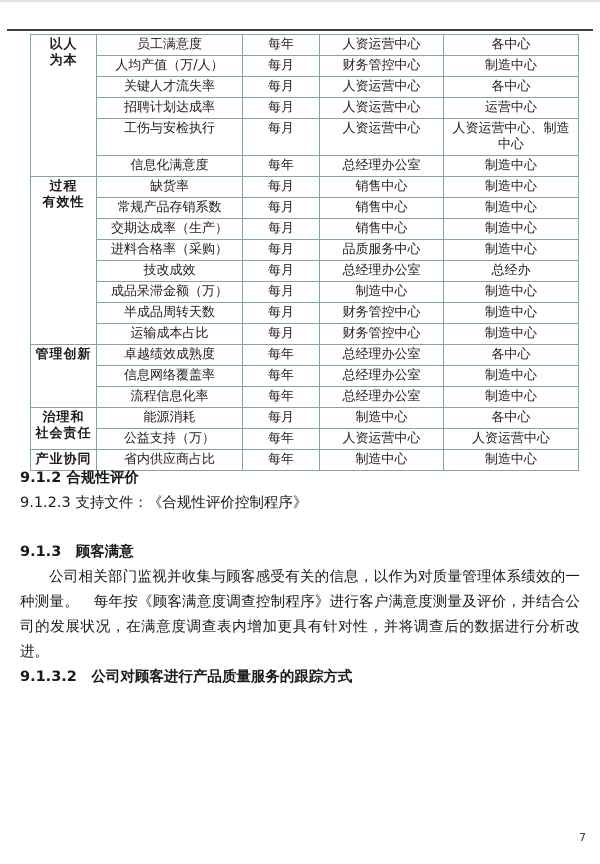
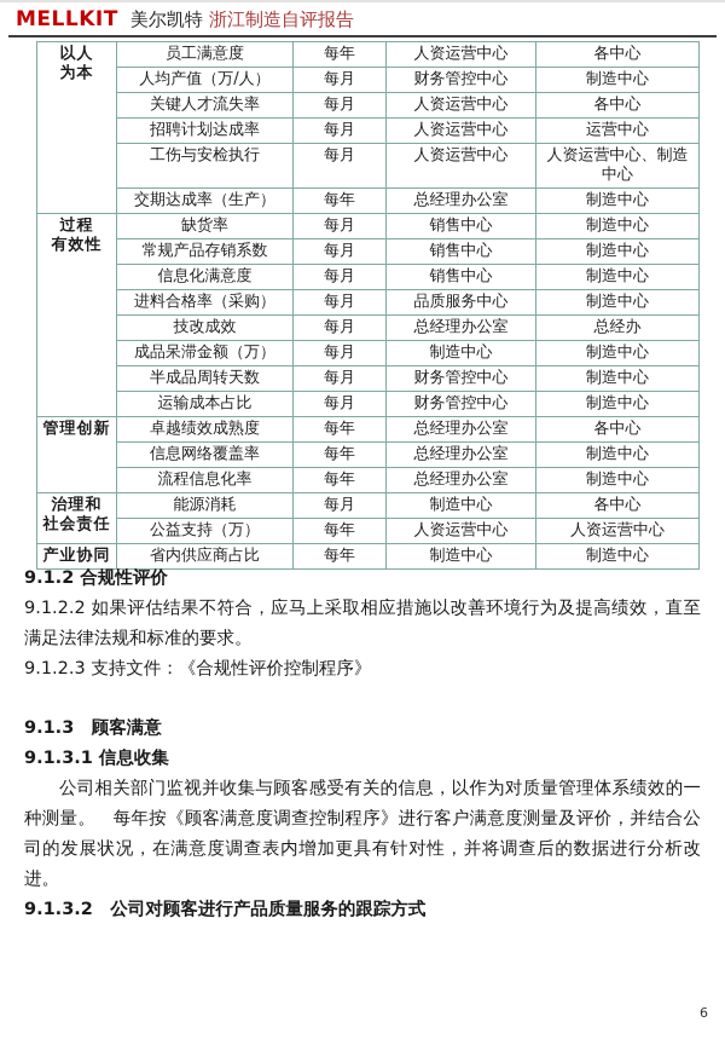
+ MELLKIT 美尔凯特 浙江制造自评报告
  以人 为本	员工满意度	每年	人资运营中心	各中心
  人均产值（万/人）	每月	财务管控中心	制造中心
  关键人才流失率	每月	人资运营中心	各中心
  招聘计划达成率	每月	人资运营中心	运营中心
  工伤与安检执行	每月	人资运营中心	人资运营中心、制造中心
- 信息化满意度	每年	总经理办公室	制造中心
+ 交期达成率（生产）	每年	总经理办公室	制造中心
  过程 有效性	缺货率	每月	销售中心	制造中心
  常规产品存销系数	每月	销售中心	制造中心
- 交期达成率（生产）	每月	销售中心	制造中心
+ 信息化满意度	每月	销售中心	制造中心
  进料合格率（采购）	每月	品质服务中心	制造中心
  技改成效	每月	总经理办公室	总经办
  成品呆滞金额（万）	每月	制造中心	制造中心
  半成品周转天数	每月	财务管控中心	制造中心
  运输成本占比	每月	财务管控中心	制造中心
  管理创新	卓越绩效成熟度	每年	总经理办公室	各中心
  信息网络覆盖率	每年	总经理办公室	制造中心
  流程信息化率	每年	总经理办公室	制造中心
  治理和 社会责任	能源消耗	每月	制造中心	各中心
  公益支持（万）	每年	人资运营中心	人资运营中心
  产业协同	省内供应商占比	每年	制造中心	制造中心
  9.1.2 合规性评价
+ 9.1.2.2 如果评估结果不符合，应马上采取相应措施以改善环境行为及提高绩效，直至满足法律法规和标准的要求。
  9.1.2.3 支持文件：《合规性评价控制程序》
  9.1.3 顾客满意
+ 9.1.3.1 信息收集
  公司相关部门监视并收集与顾客感受有关的信息，以作为对质量管理体系绩效的一种测量。 每年按《顾客满意度调查控制程序》进行客户满意度测量及评价，并结合公司的发展状况，在满意度调查表内增加更具有针对性，并将调查后的数据进行分析改进。
  9.1.3.2 公司对顾客进行产品质量服务的跟踪方式
- 7
+ 6
